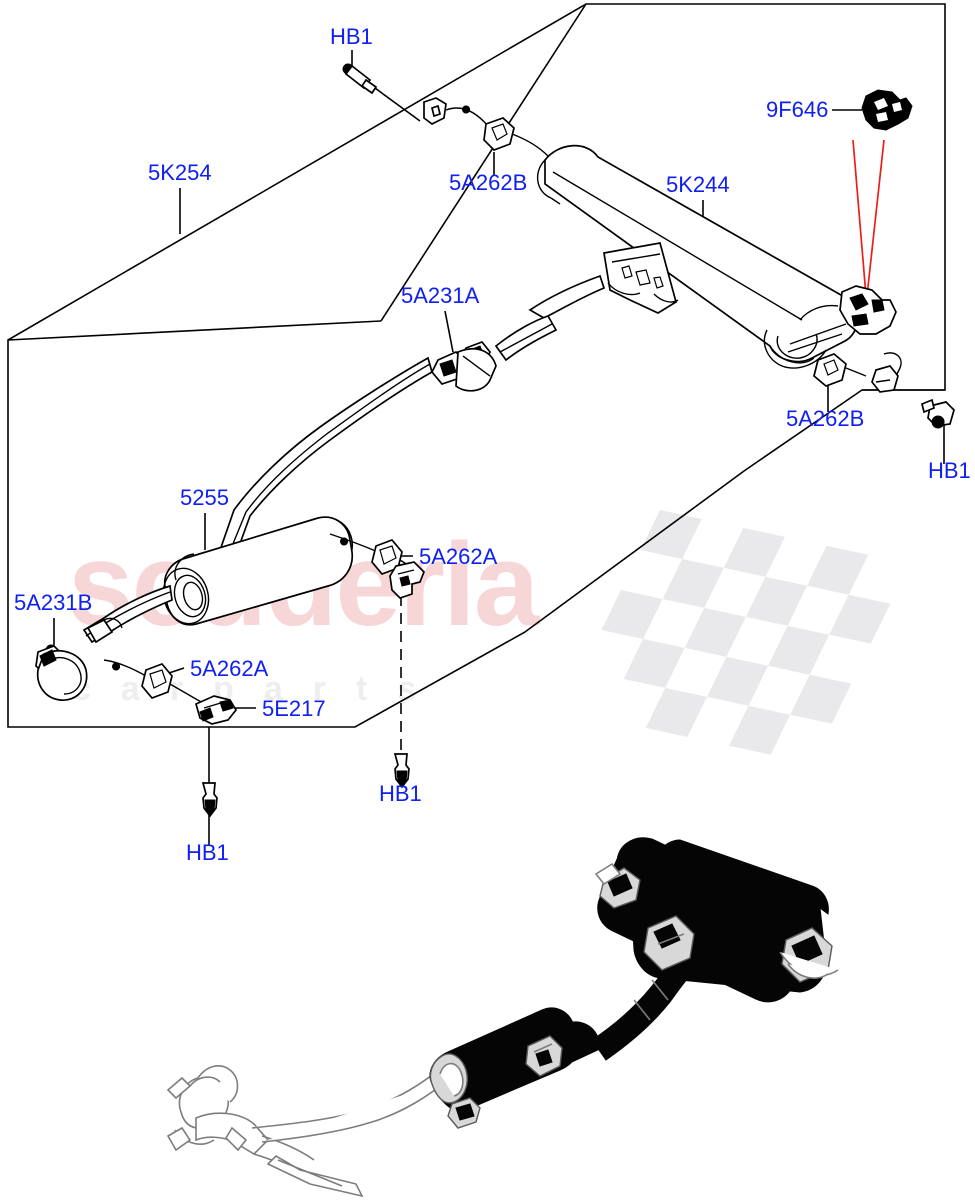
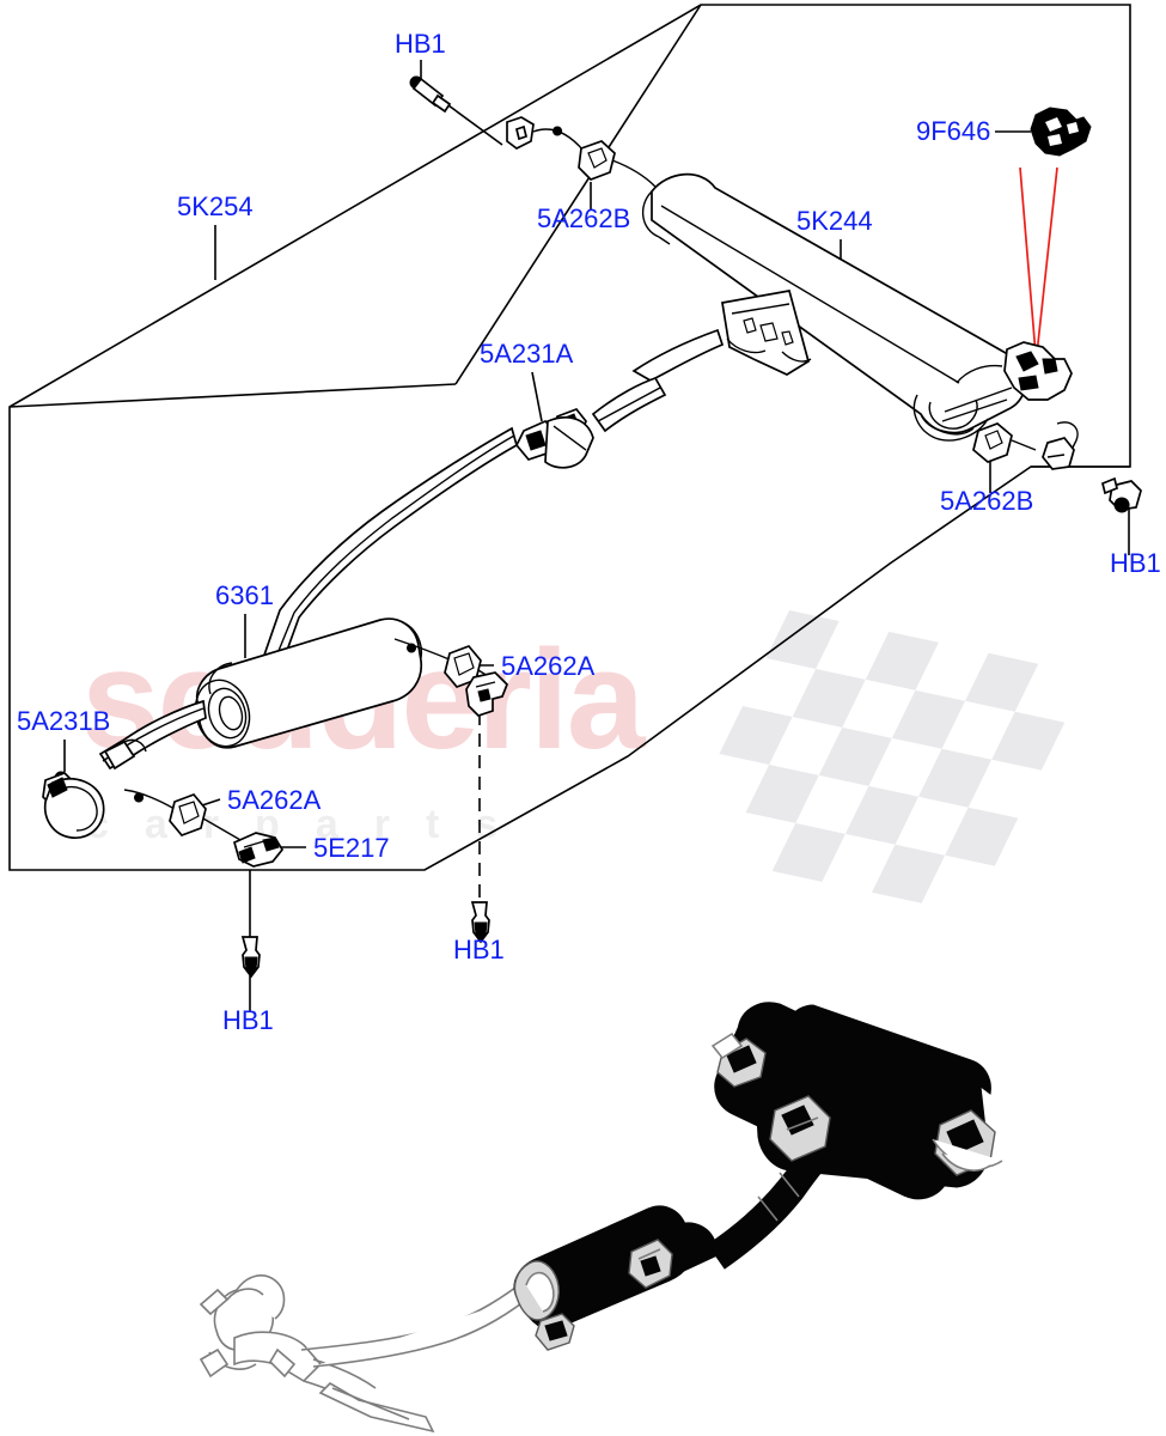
  sceria
  crpart
  HB1
  9F646
  5K254
  5A262B
  5K244
  5A231A
  5A262B
  HB1
- 5255
+ 6361
  5A262A
  5A231B
  5A262A
  5E217
  HB1
  HB1
